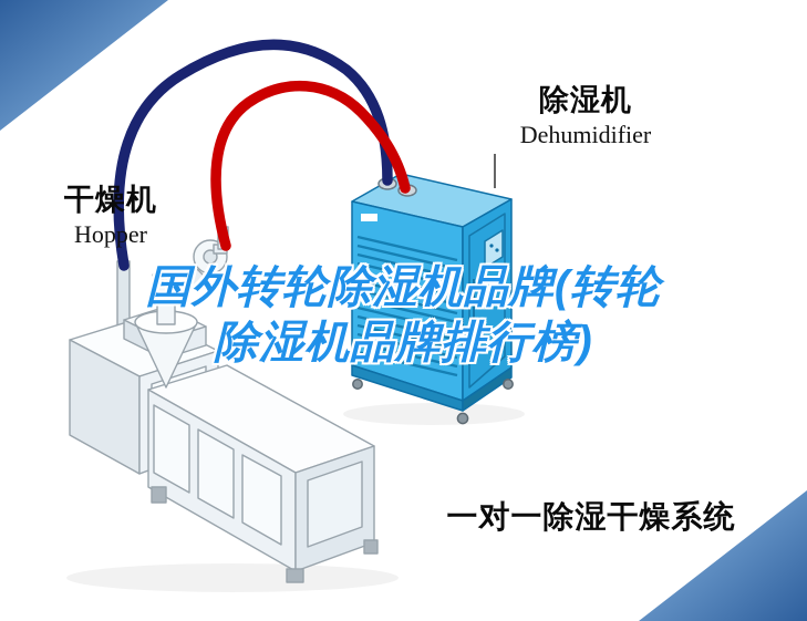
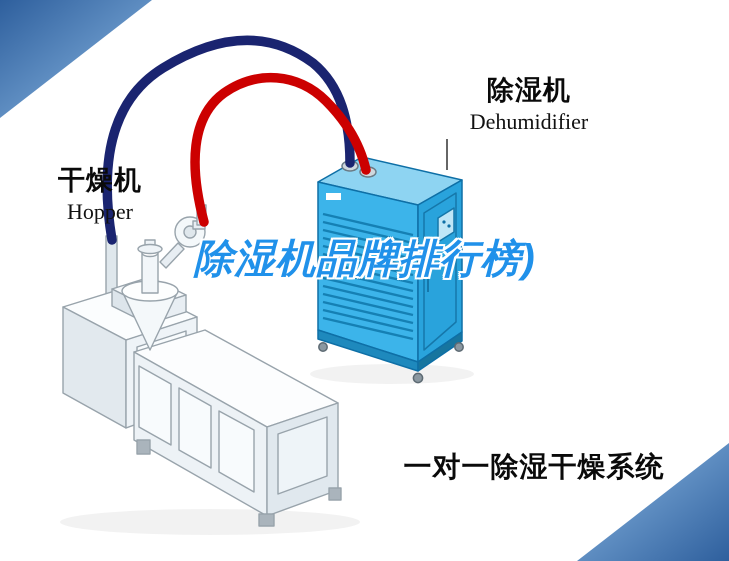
  干燥机
  Hopper
  除湿机
  Dehumidifier
  一对一除湿干燥系统
- 国外转轮除湿机品牌(转轮
  除湿机品牌排行榜)
